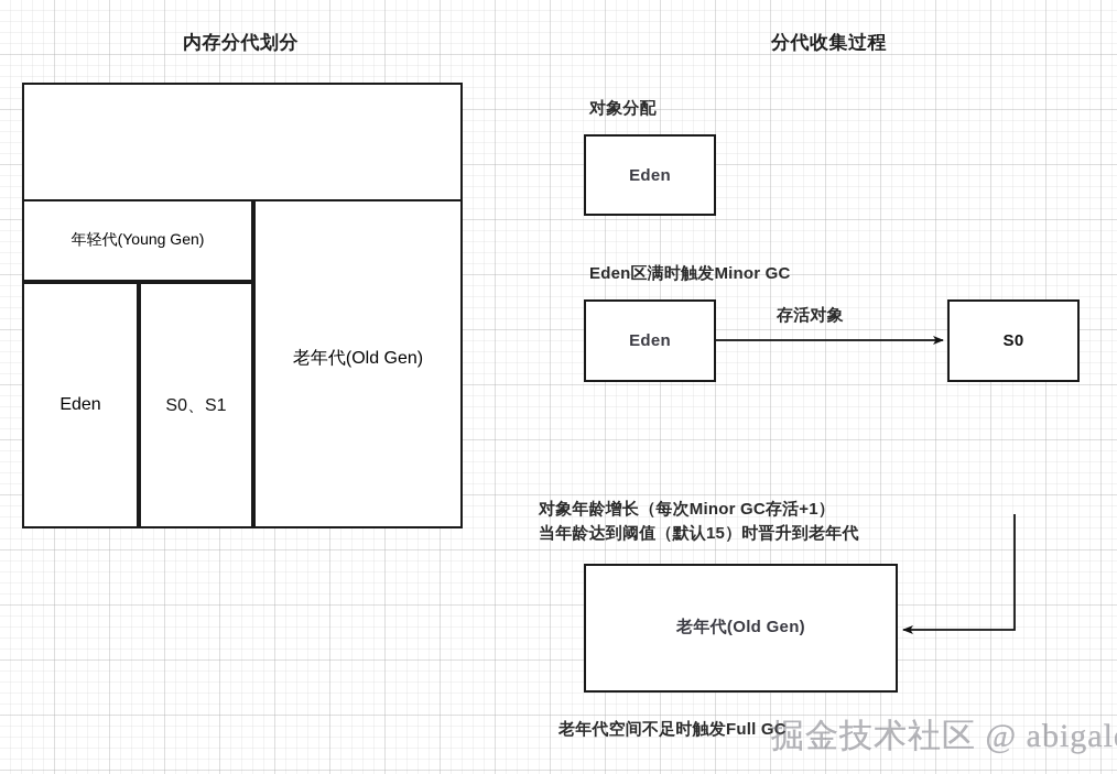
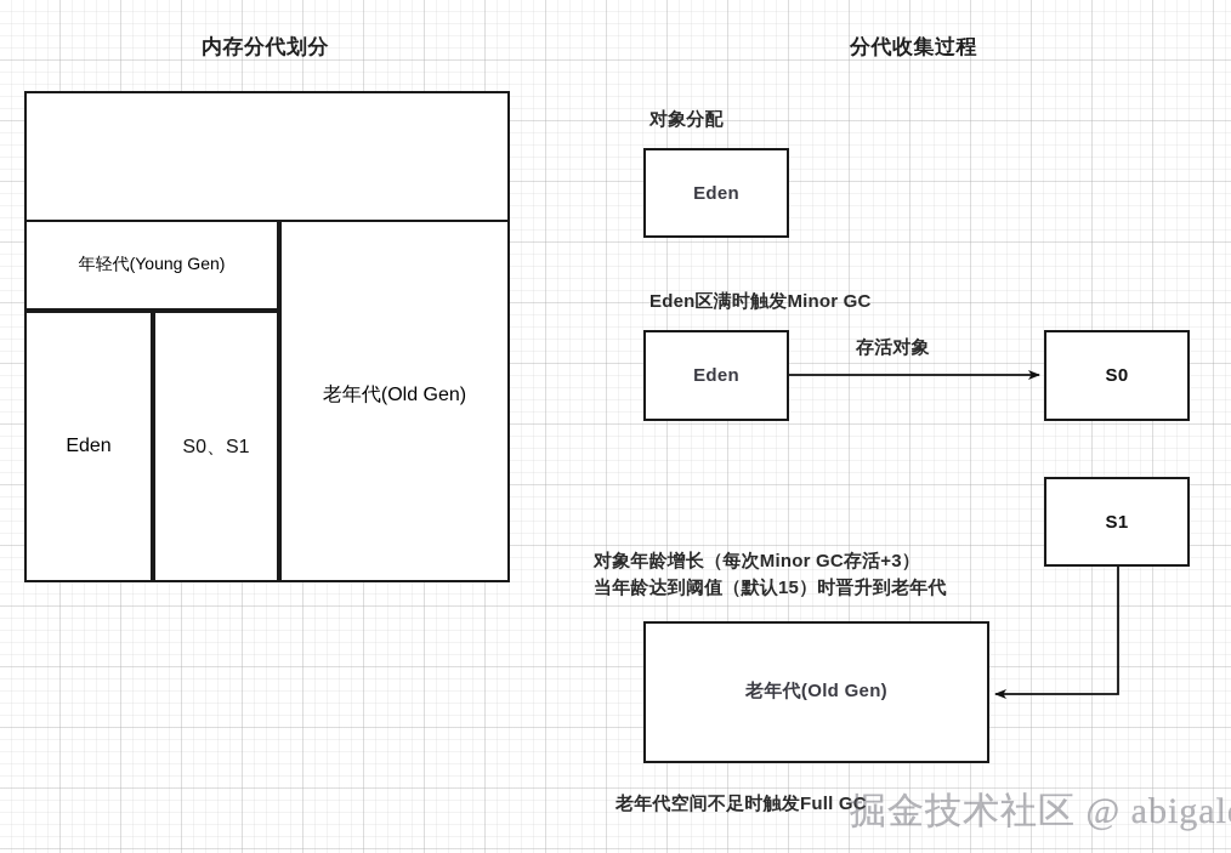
  内存分代划分
  年轻代(Young Gen)
  Eden
  S0、S1
  老年代(Old Gen)
  分代收集过程
  对象分配
  Eden
  Eden区满时触发Minor GC
  Eden
  存活对象
  S0
+ S1
- 对象年龄增长（每次Minor GC存活+1）
+ 对象年龄增长（每次Minor GC存活+3）
  当年龄达到阈值（默认15）时晋升到老年代
  老年代(Old Gen)
  老年代空间不足时触发Full GC
  掘金技术社区 @ abigal
